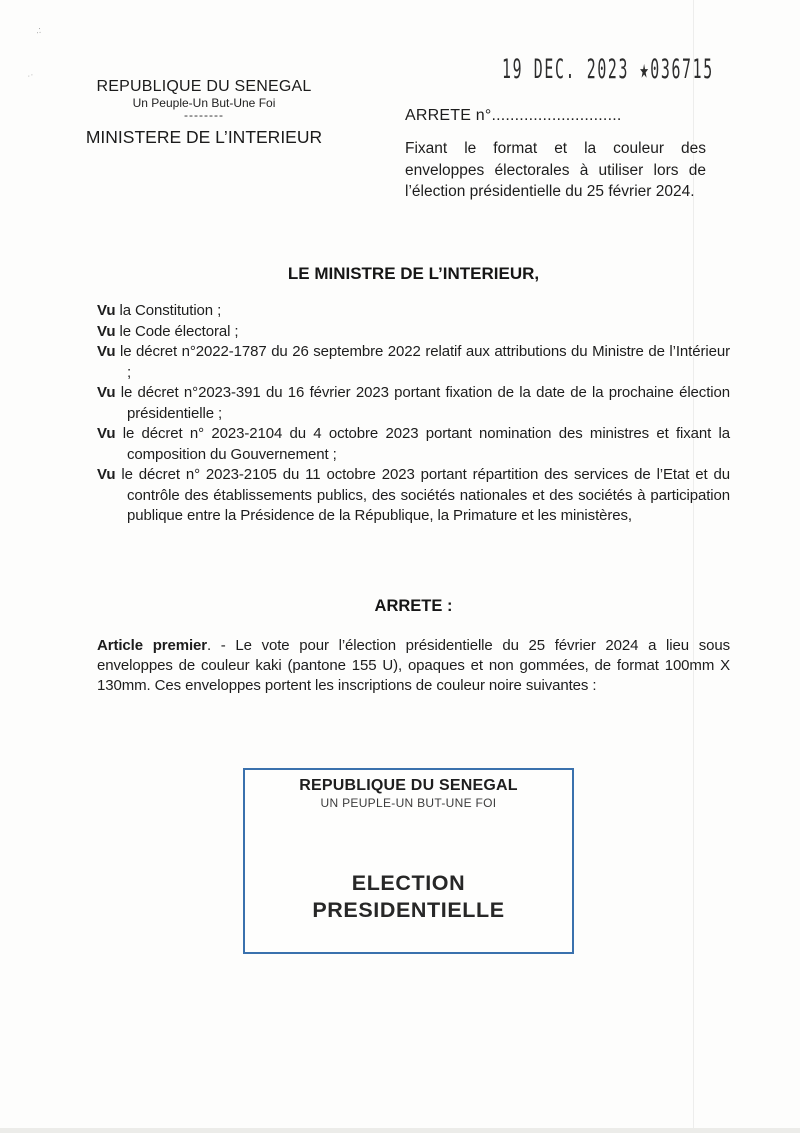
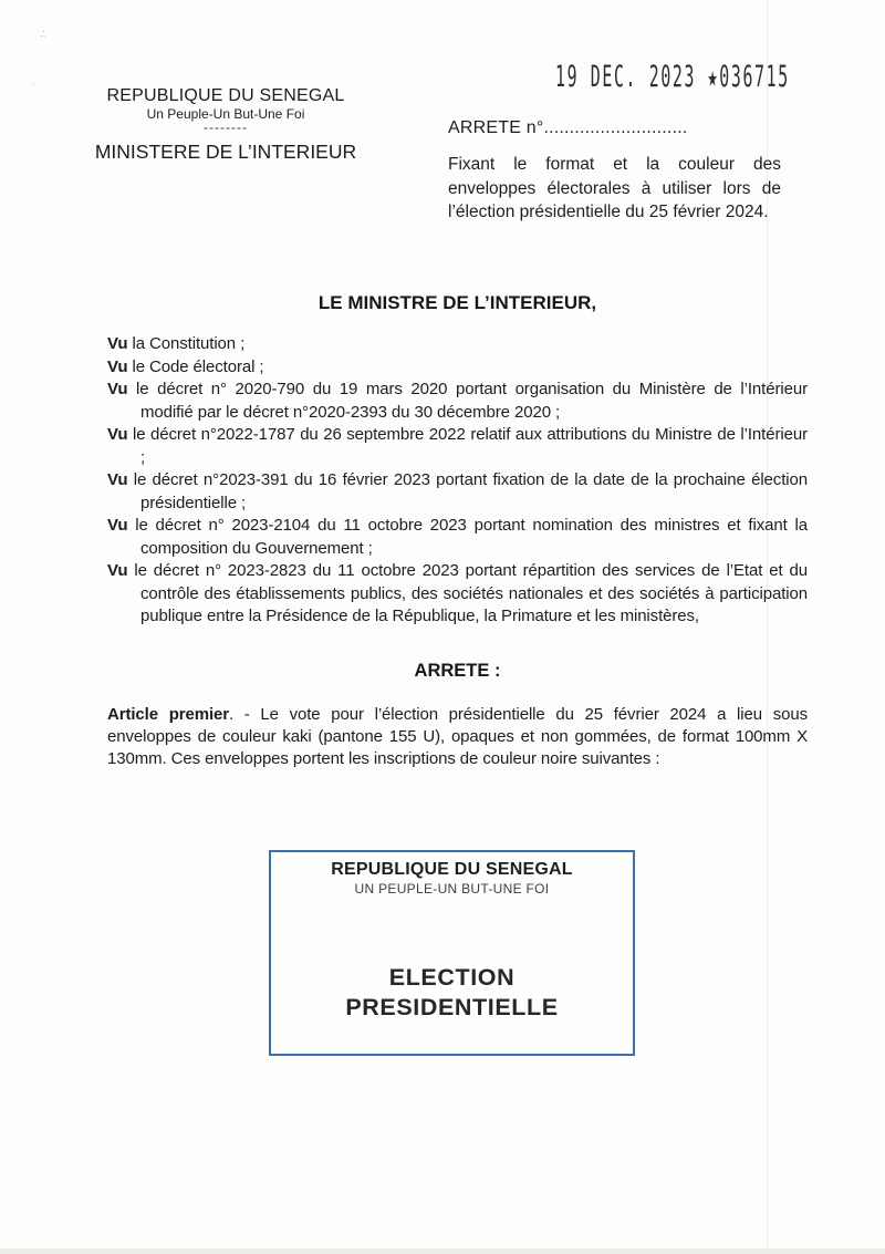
  19 DEC. 2023 ★036715
  REPUBLIQUE DU SENEGAL
  Un Peuple-Un But-Une Foi
  --------
  MINISTERE DE L’INTERIEUR
  ARRETE n°............................
  Fixant le format et la couleur des enveloppes électorales à utiliser lors de l’élection présidentielle du 25 février 2024.
  LE MINISTRE DE L’INTERIEUR,
  Vu la Constitution ;
  Vu le Code électoral ;
+ Vu le décret n° 2020-790 du 19 mars 2020 portant organisation du Ministère de l’Intérieur modifié par le décret n°2020-2393 du 30 décembre 2020 ;
  Vu le décret n°2022-1787 du 26 septembre 2022 relatif aux attributions du Ministre de l’Intérieur ;
  Vu le décret n°2023-391 du 16 février 2023 portant fixation de la date de la prochaine élection présidentielle ;
- Vu le décret n° 2023-2104 du 4 octobre 2023 portant nomination des ministres et fixant la composition du Gouvernement ;
+ Vu le décret n° 2023-2104 du 11 octobre 2023 portant nomination des ministres et fixant la composition du Gouvernement ;
- Vu le décret n° 2023-2105 du 11 octobre 2023 portant répartition des services de l’Etat et du contrôle des établissements publics, des sociétés nationales et des sociétés à participation publique entre la Présidence de la République, la Primature et les ministères,
+ Vu le décret n° 2023-2823 du 11 octobre 2023 portant répartition des services de l’Etat et du contrôle des établissements publics, des sociétés nationales et des sociétés à participation publique entre la Présidence de la République, la Primature et les ministères,
  ARRETE :
  Article premier. - Le vote pour l’élection présidentielle du 25 février 2024 a lieu sous enveloppes de couleur kaki (pantone 155 U), opaques et non gommées, de format 100mm X 130mm. Ces enveloppes portent les inscriptions de couleur noire suivantes :
  REPUBLIQUE DU SENEGAL
  UN PEUPLE-UN BUT-UNE FOI
  ELECTION
  PRESIDENTIELLE
